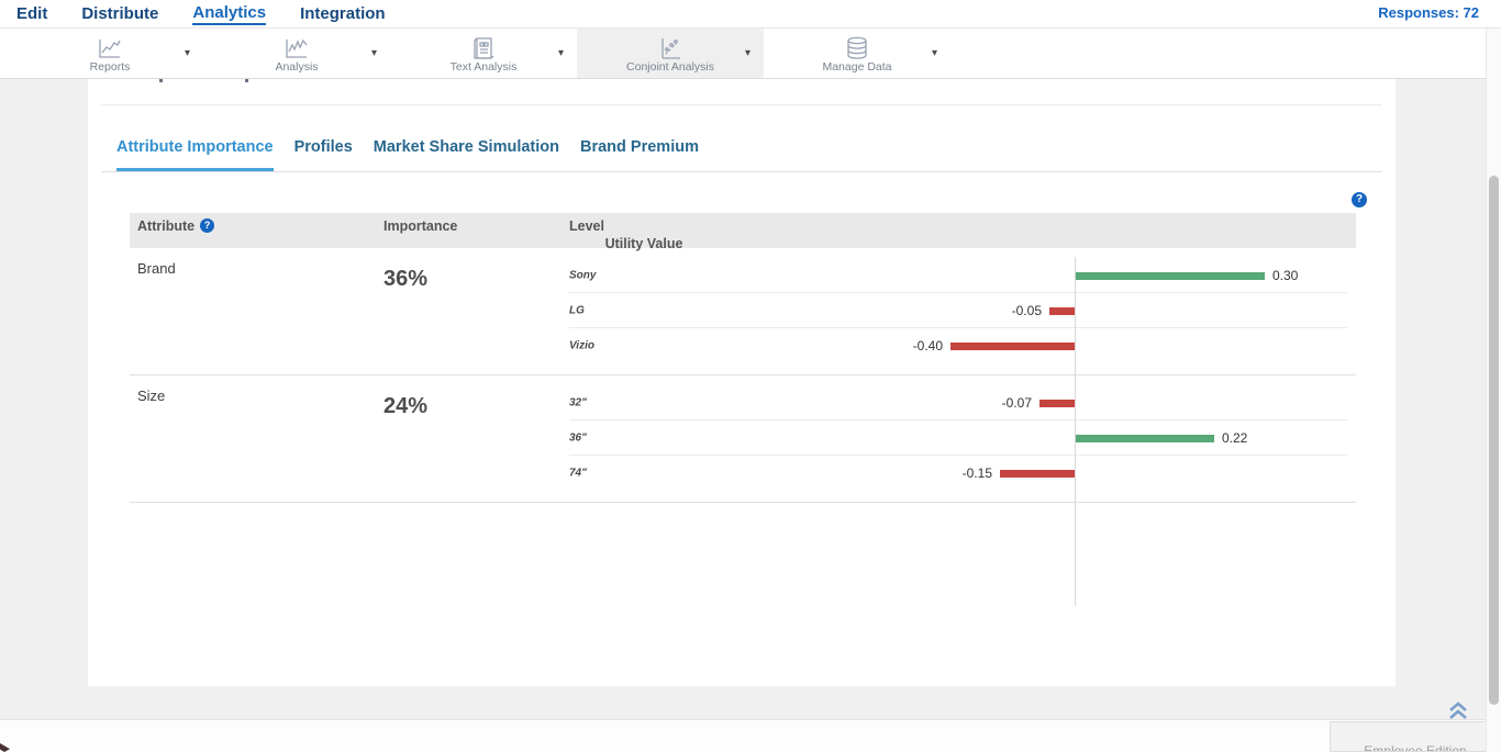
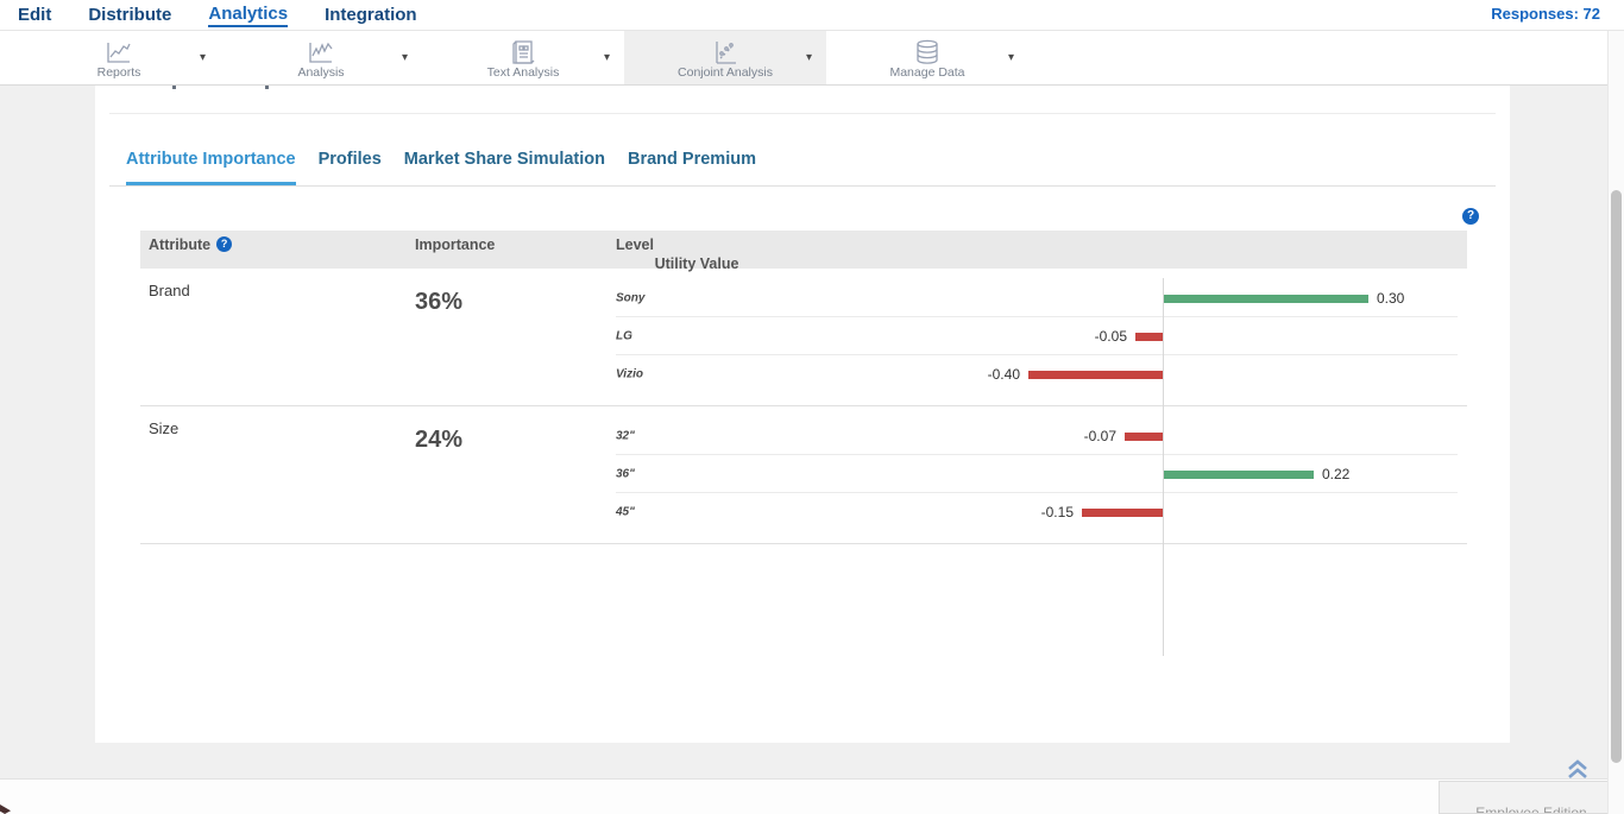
  Edit
  Distribute
  Analytics
  Integration
  Responses: 72
  Reports
  ▾
  Analysis
  ▾
  Text Analysis
  ▾
  Conjoint Analysis
  ▾
  Manage Data
  ▾
  Attribute Importance
  Profiles
  Market Share Simulation
  Brand Premium
  ?
  Attribute
  ?
  Importance
  Level
  Utility Value
  Brand
  36%
  Sony
  0.30
  LG
  -0.05
  Vizio
  -0.40
  Size
  24%
  32"
  -0.07
  36"
  0.22
- 74"
+ 45"
  -0.15
